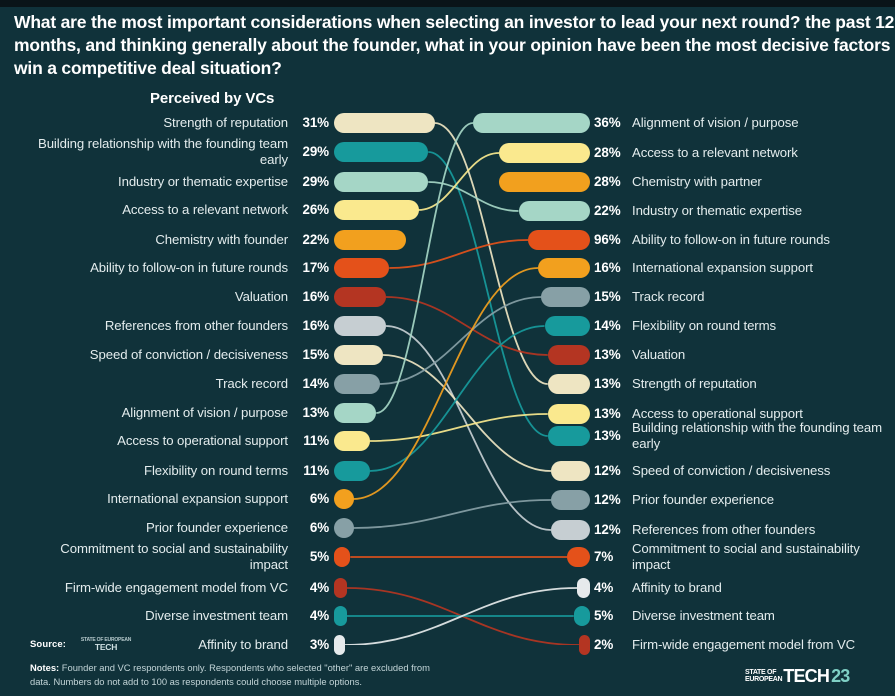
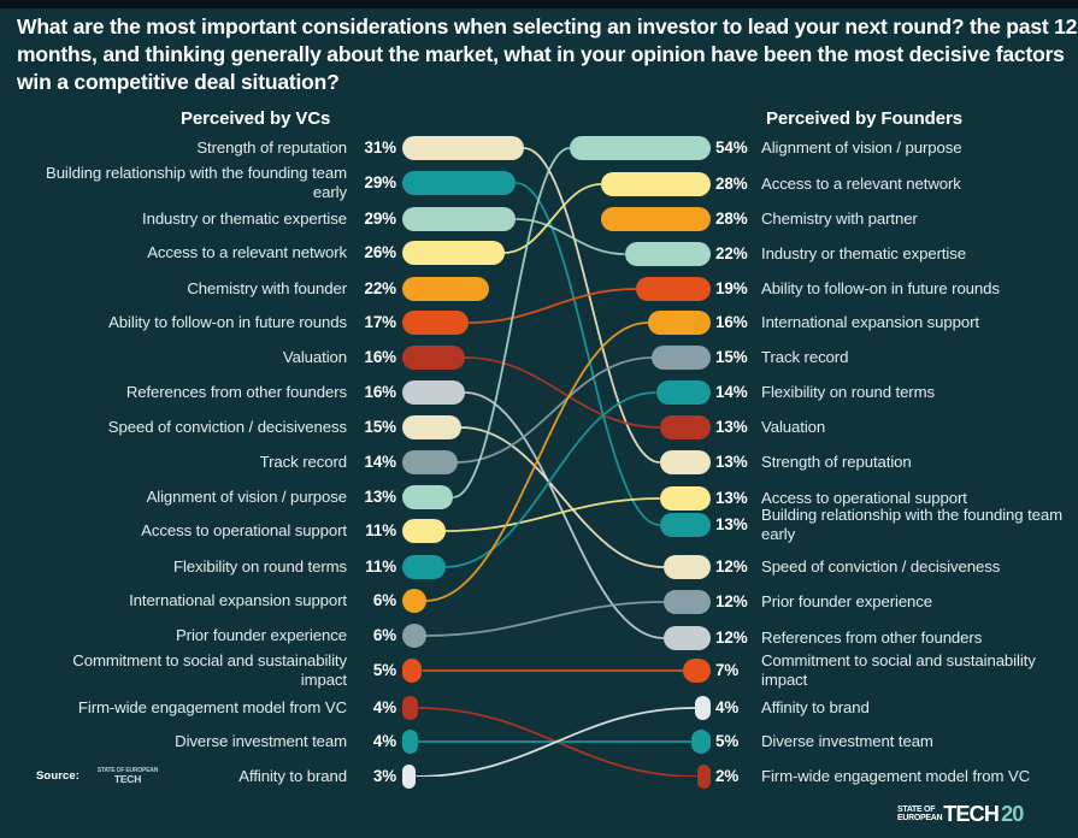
- What are the most important considerations when selecting an investor to lead your next round? the past 12 months, and thinking generally about the founder, what in your opinion have been the most decisive factors win a competitive deal situation?
+ What are the most important considerations when selecting an investor to lead your next round? the past 12 months, and thinking generally about the market, what in your opinion have been the most decisive factors win a competitive deal situation?
  Perceived by VCs
+ Perceived by Founders
  31%
  Strength of reputation
  29%
  Building relationship with the founding team early
  29%
  Industry or thematic expertise
  26%
  Access to a relevant network
  22%
  Chemistry with founder
  17%
  Ability to follow-on in future rounds
  16%
  Valuation
  16%
  References from other founders
  15%
  Speed of conviction / decisiveness
  14%
  Track record
  13%
  Alignment of vision / purpose
  11%
  Access to operational support
  11%
  Flexibility on round terms
  6%
  International expansion support
  6%
  Prior founder experience
  5%
  Commitment to social and sustainability impact
  4%
  Firm-wide engagement model from VC
  4%
  Diverse investment team
  3%
  Affinity to brand
- 36%
+ 54%
  Alignment of vision / purpose
  28%
  Access to a relevant network
  28%
  Chemistry with partner
  22%
  Industry or thematic expertise
- 96%
+ 19%
  Ability to follow-on in future rounds
  16%
  International expansion support
  15%
  Track record
  14%
  Flexibility on round terms
  13%
  Valuation
  13%
  Strength of reputation
  13%
  Access to operational support
  13%
  Building relationship with the founding team early
  12%
  Speed of conviction / decisiveness
  12%
  Prior founder experience
  12%
  References from other founders
  7%
  Commitment to social and sustainability impact
  4%
  Affinity to brand
  5%
  Diverse investment team
  2%
  Firm-wide engagement model from VC
  Source:
  TECH
- Notes: Founder and VC respondents only. Respondents who selected "other" are excluded from data. Numbers do not add to 100 as respondents could choose multiple options.
  TECH
- 23
+ 20
